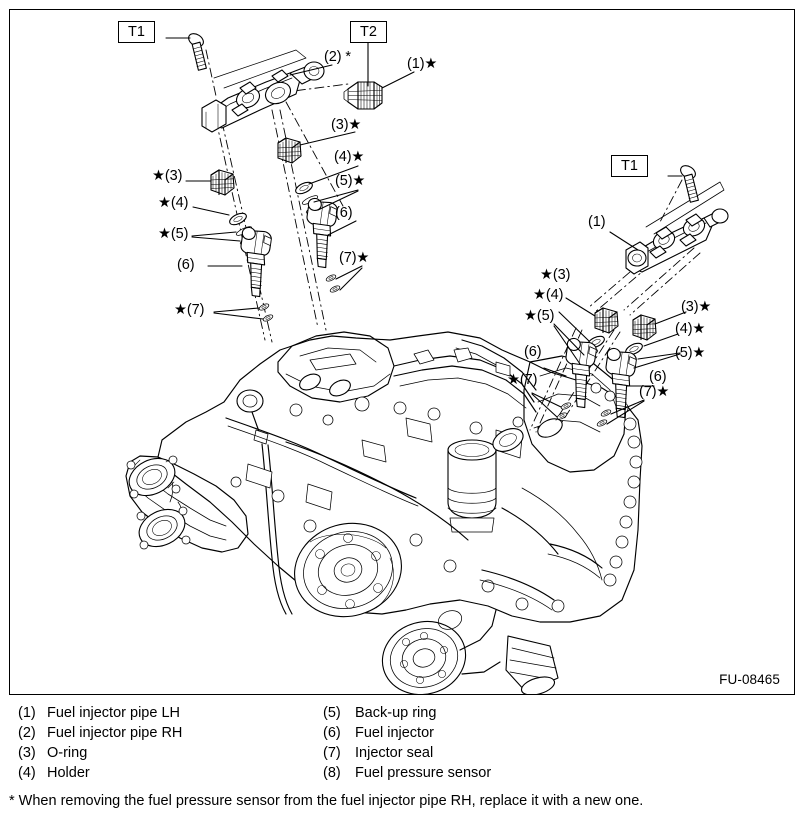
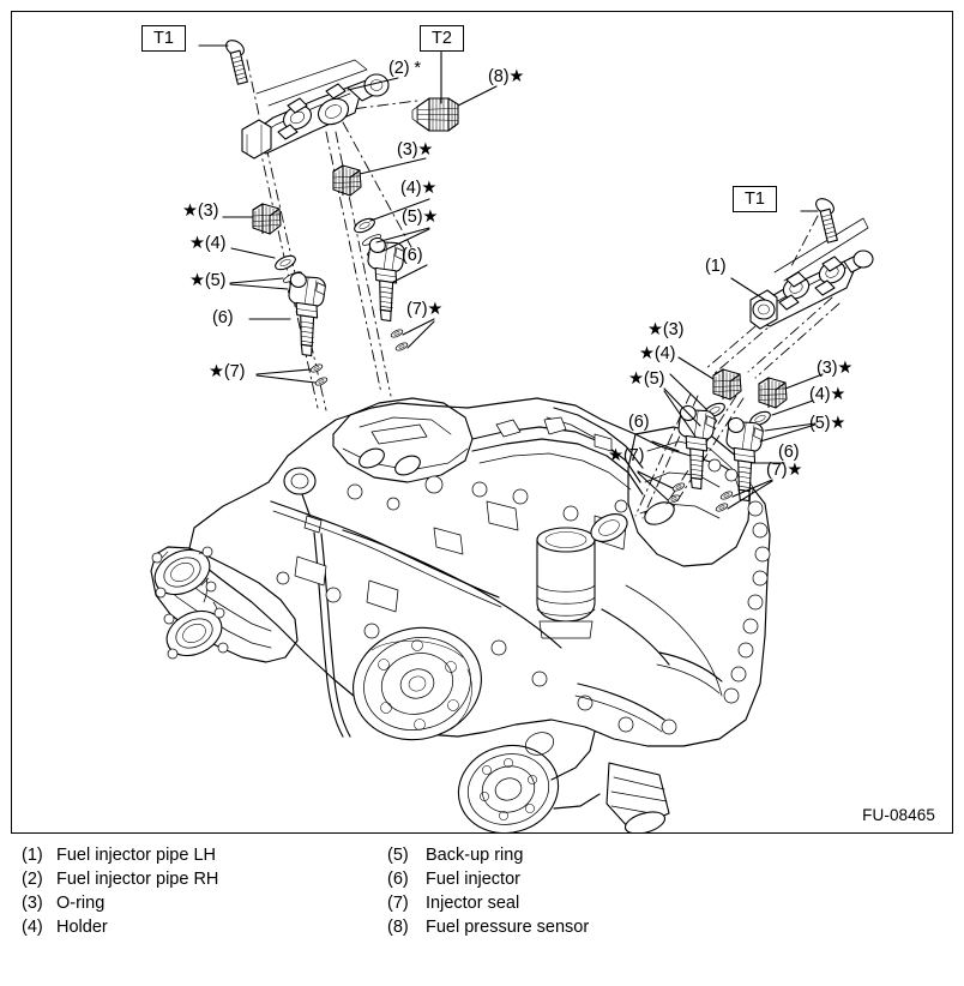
  T1
  T2
  T1
  (2) *
- (1)★
+ (8)★
  (3)★
  (4)★
  (5)★
  (6)
  (7)★
  ★(3)
  ★(4)
  ★(5)
  (6)
  ★(7)
  (1)
  ★(3)
  ★(4)
  ★(5)
  (6)
  ★(7)
  (3)★
  (4)★
  (5)★
  (6)
  (7)★
  FU-08465
  (1)
  Fuel injector pipe LH
  (5)
  Back-up ring
  (2)
  Fuel injector pipe RH
  (6)
  Fuel injector
  (3)
  O-ring
  (7)
  Injector seal
  (4)
  Holder
  (8)
  Fuel pressure sensor
- * When removing the fuel pressure sensor from the fuel injector pipe RH, replace it with a new one.
